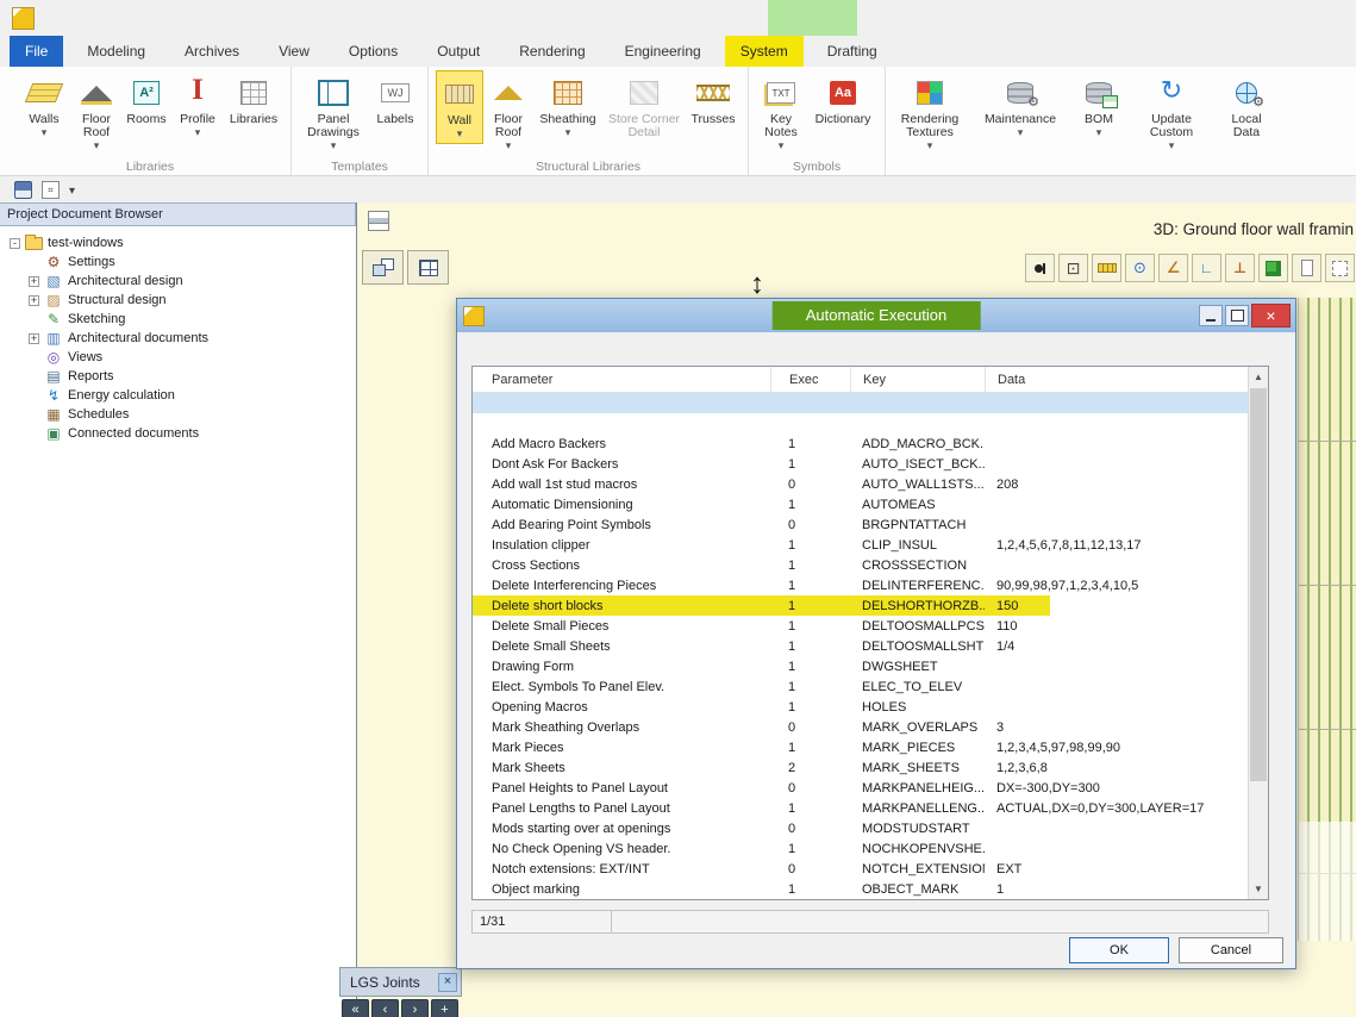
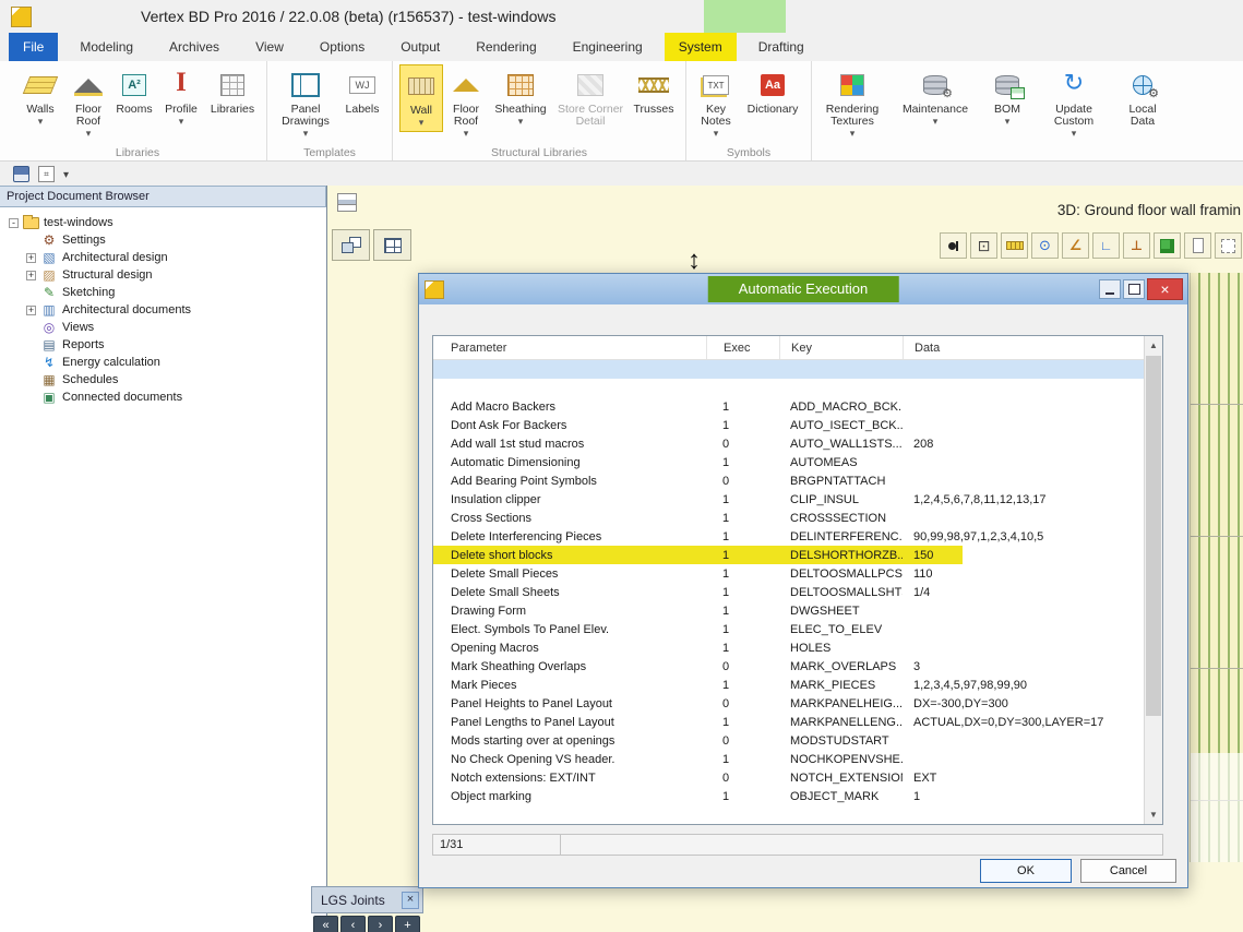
+ Vertex BD Pro 2016 / 22.0.08 (beta) (r156537) - test-windows
  File
  Modeling
  Archives
  View
  Options
  Output
  Rendering
  Engineering
  System
  Drafting
  Walls
  Floor Roof
  Rooms
  Profile
  Libraries
  Libraries
  Panel Drawings
  Labels
  Templates
  Wall
  Floor Roof
  Sheathing
  Store Corner Detail
  Trusses
  Structural Libraries
  Key Notes
  Dictionary
  Symbols
  Rendering Textures
  Maintenance
  BOM
  Update Custom
  Local Data
  Project Document Browser
  -
  test-windows
  Settings
  +
  Architectural design
  +
  Structural design
  Sketching
  +
  Architectural documents
  Views
  Reports
  Energy calculation
  Schedules
  Connected documents
  3D: Ground floor wall framin
  LGS Joints
  Automatic Execution
  Parameter
  Exec
  Key
  Data
  Add Macro Backers
  1
  ADD_MACRO_BCK.
  Dont Ask For Backers
  1
  AUTO_ISECT_BCK..
  Add wall 1st stud macros
  0
  AUTO_WALL1STS...
  208
  Automatic Dimensioning
  1
  AUTOMEAS
  Add Bearing Point Symbols
  0
  BRGPNTATTACH
  Insulation clipper
  1
  CLIP_INSUL
  1,2,4,5,6,7,8,11,12,13,17
  Cross Sections
  1
  CROSSSECTION
  Delete Interferencing Pieces
  1
  DELINTERFERENC.
  90,99,98,97,1,2,3,4,10,5
  Delete short blocks
  1
  DELSHORTHORZB.
  150
  Delete Small Pieces
  1
  DELTOOSMALLPCS
  110
  Delete Small Sheets
  1
  DELTOOSMALLSHT
  1/4
  Drawing Form
  1
  DWGSHEET
  Elect. Symbols To Panel Elev.
  1
  ELEC_TO_ELEV
  Opening Macros
  1
  HOLES
  Mark Sheathing Overlaps
  0
  MARK_OVERLAPS
  3
  Mark Pieces
  1
  MARK_PIECES
  1,2,3,4,5,97,98,99,90
- Mark Sheets
- 2
- MARK_SHEETS
- 1,2,3,6,8
  Panel Heights to Panel Layout
  0
  MARKPANELHEIG...
  DX=-300,DY=300
  Panel Lengths to Panel Layout
  1
  MARKPANELLENG..
  ACTUAL,DX=0,DY=300,LAYER=17
  Mods starting over at openings
  0
  MODSTUDSTART
  No Check Opening VS header.
  1
  NOCHKOPENVSHE.
  Notch extensions: EXT/INT
  0
  NOTCH_EXTENSIO
  EXT
  Object marking
  1
  OBJECT_MARK
  1
  1/31
  OK
  Cancel
